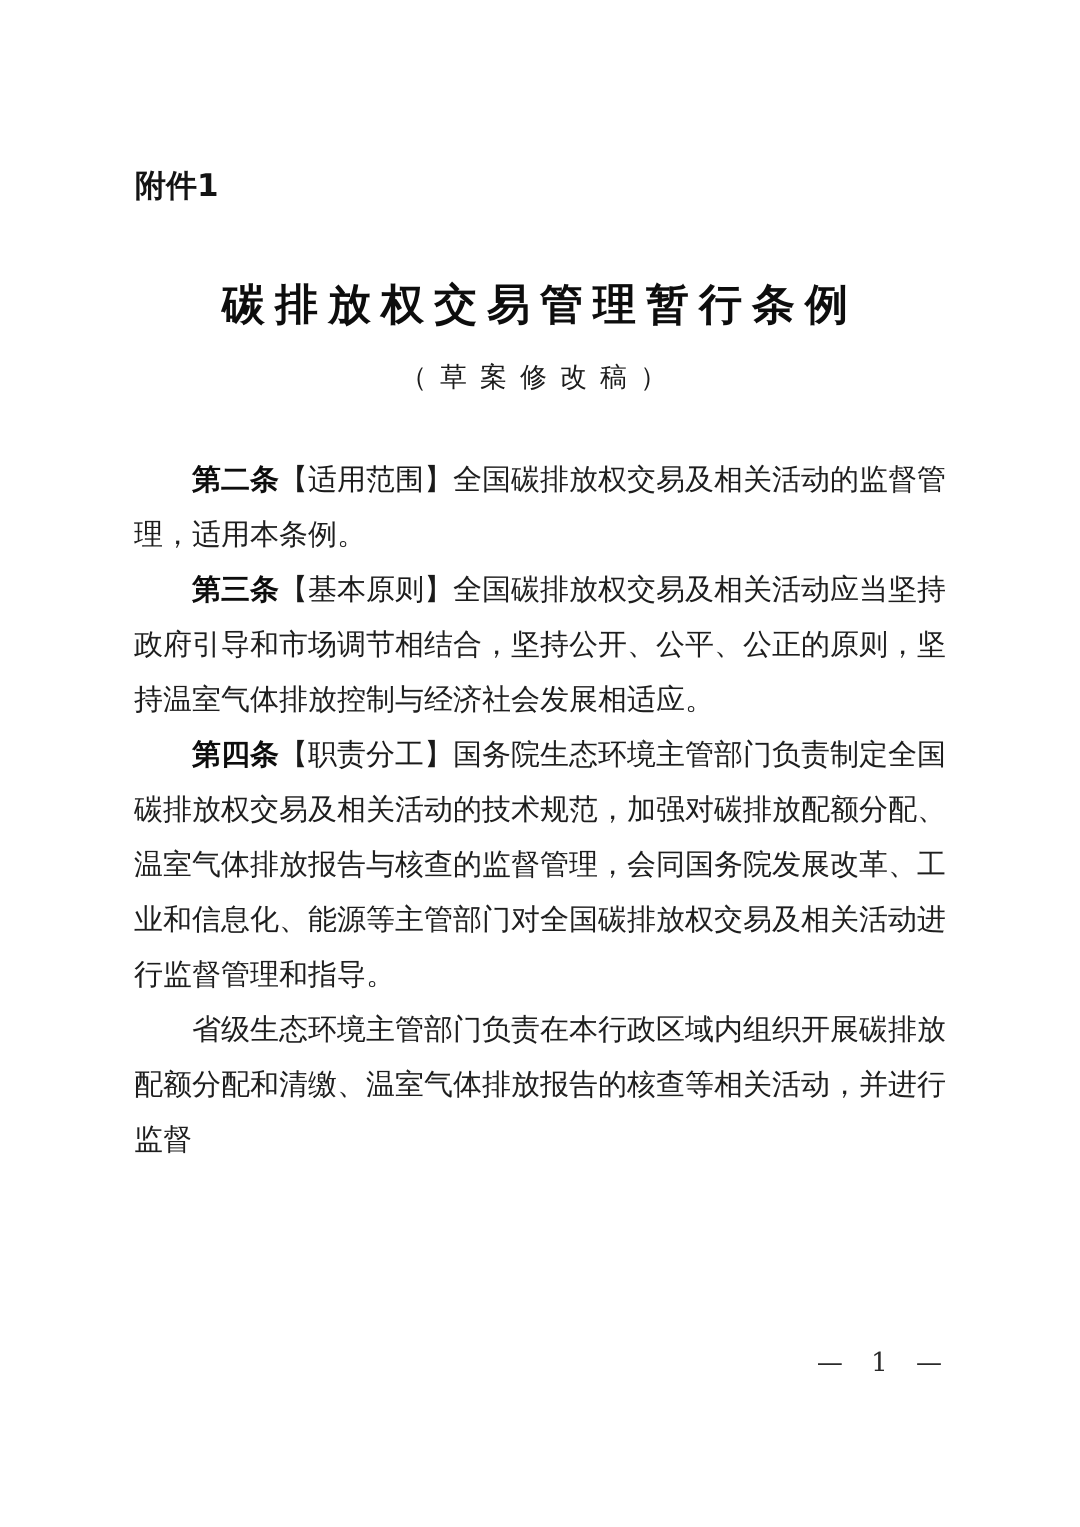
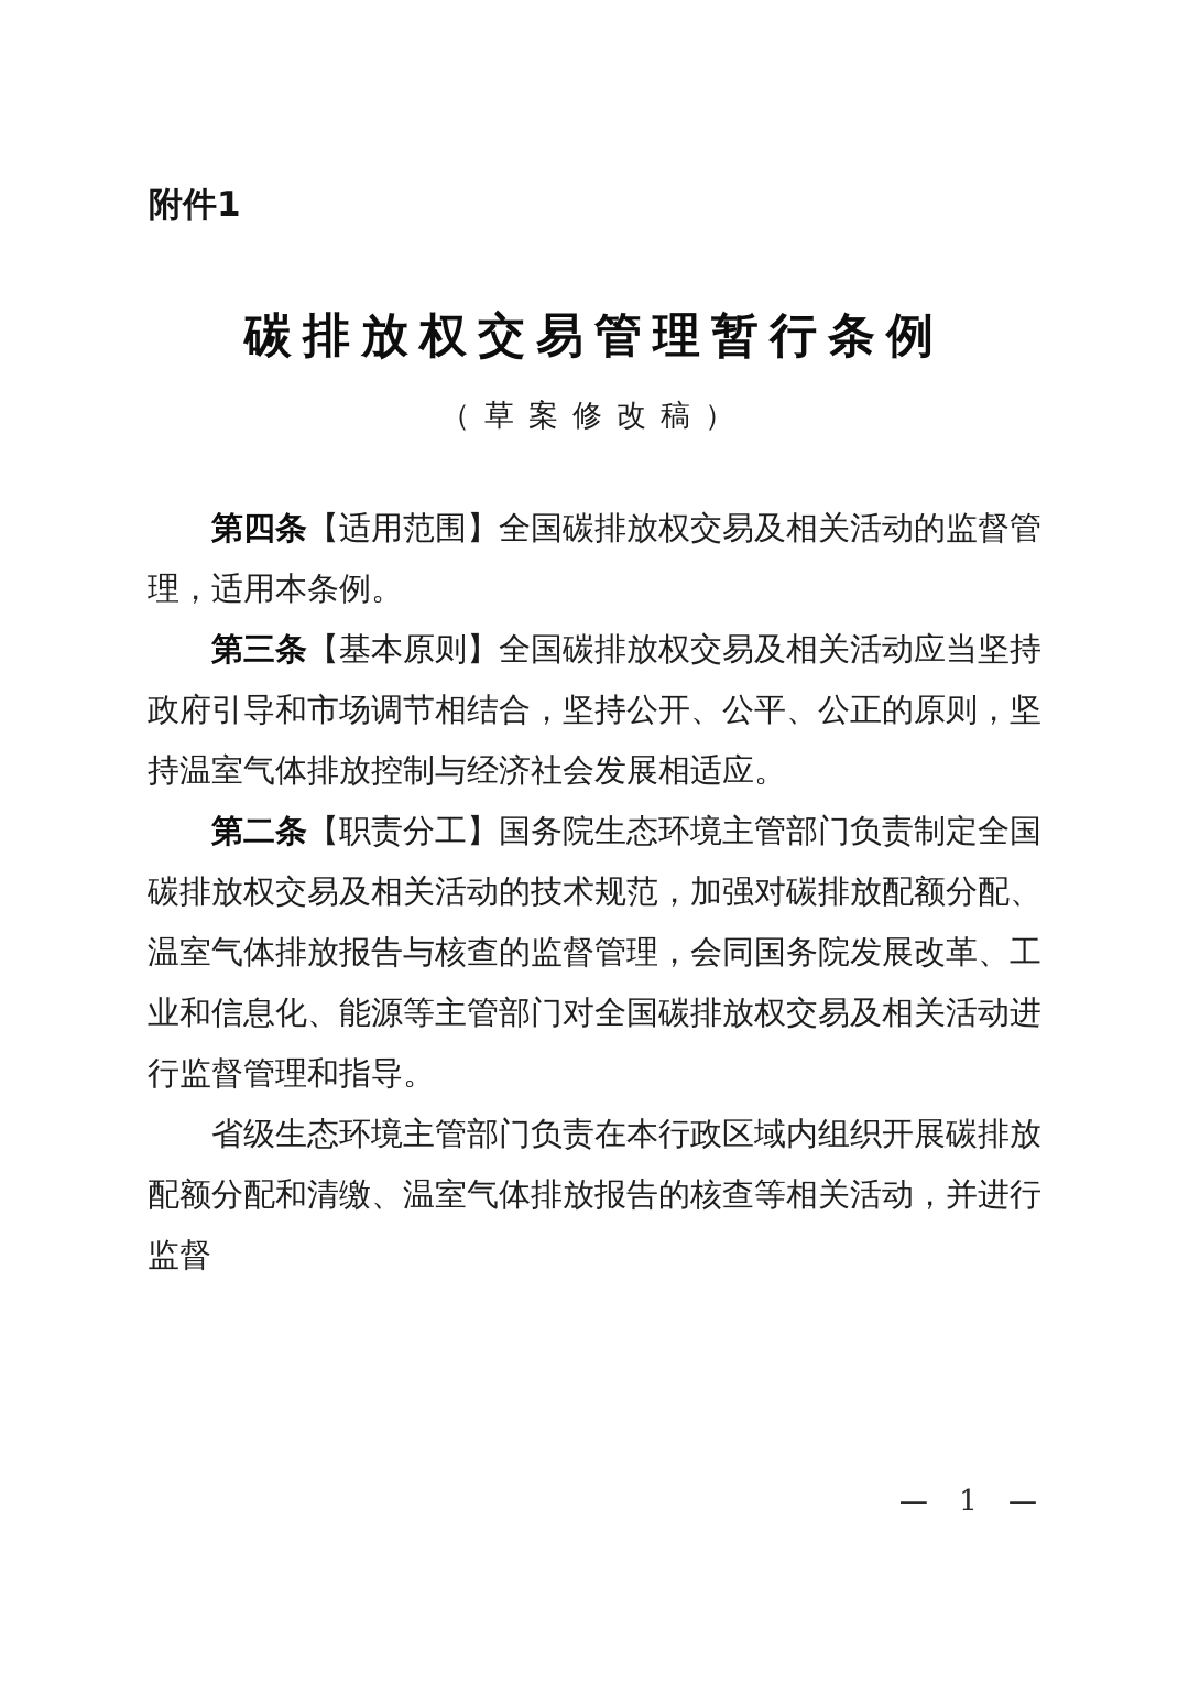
  附件1
  碳排放权交易管理暂行条例
  （草案修改稿）
- 第二条【适用范围】全国碳排放权交易及相关活动的监督管理，适用本条例。
+ 第四条【适用范围】全国碳排放权交易及相关活动的监督管理，适用本条例。
  第三条【基本原则】全国碳排放权交易及相关活动应当坚持政府引导和市场调节相结合，坚持公开、公平、公正的原则，坚持温室气体排放控制与经济社会发展相适应。
- 第四条【职责分工】国务院生态环境主管部门负责制定全国碳排放权交易及相关活动的技术规范，加强对碳排放配额分配、温室气体排放报告与核查的监督管理，会同国务院发展改革、工业和信息化、能源等主管部门对全国碳排放权交易及相关活动进行监督管理和指导。
+ 第二条【职责分工】国务院生态环境主管部门负责制定全国碳排放权交易及相关活动的技术规范，加强对碳排放配额分配、温室气体排放报告与核查的监督管理，会同国务院发展改革、工业和信息化、能源等主管部门对全国碳排放权交易及相关活动进行监督管理和指导。
  省级生态环境主管部门负责在本行政区域内组织开展碳排放配额分配和清缴、温室气体排放报告的核查等相关活动，并进行监督
  — 1 —
